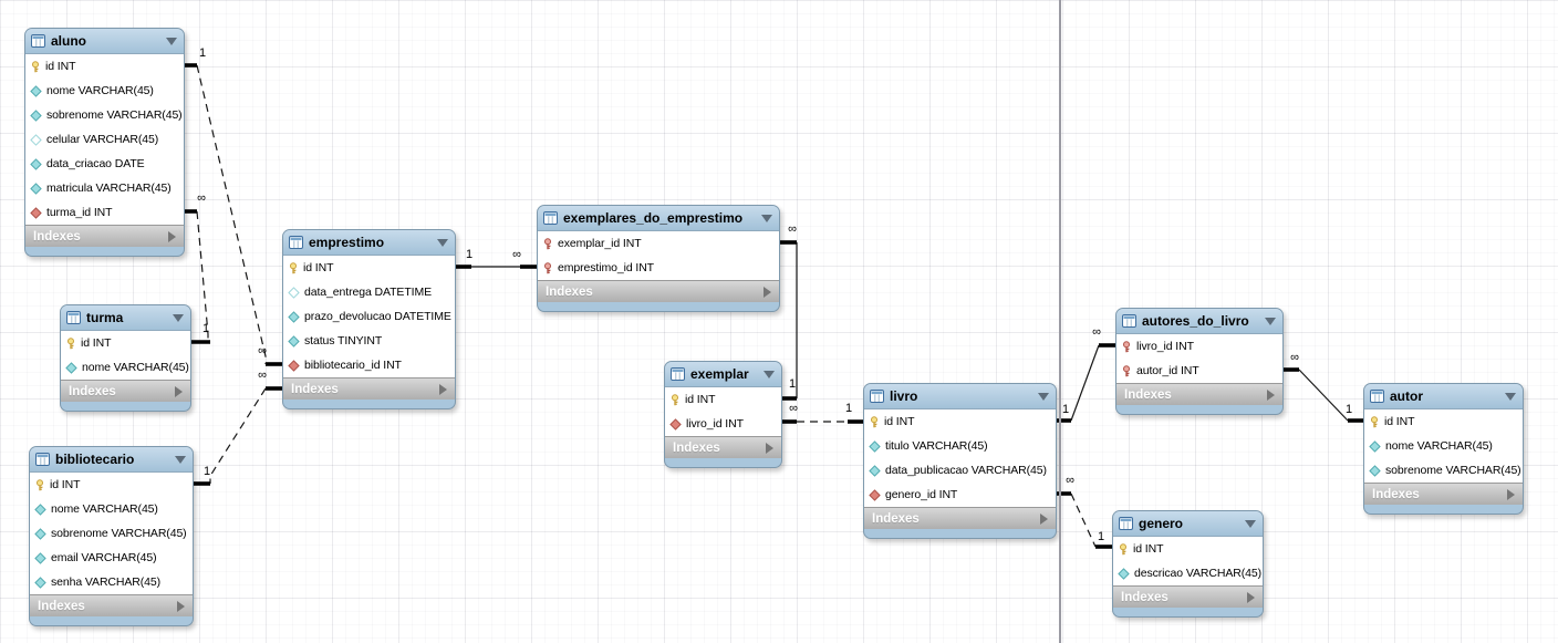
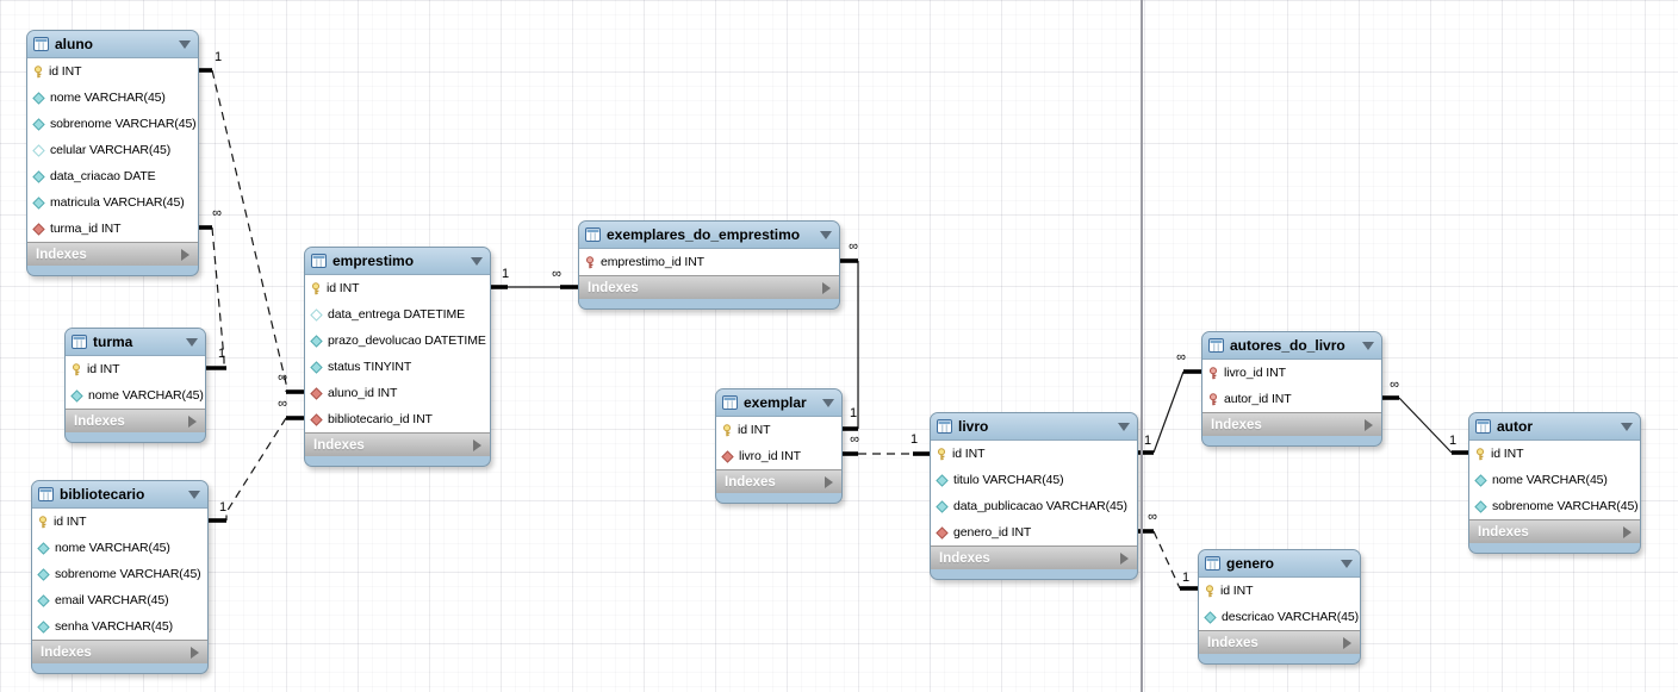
  1
  ∞
  ∞
  1
  ∞
  1
  1
  ∞
  ∞
  1
  ∞
  1
  1
  ∞
  ∞
  1
  ∞
  1
  aluno
  id INT
  nome VARCHAR(45)
  sobrenome VARCHAR(45)
  celular VARCHAR(45)
  data_criacao DATE
  matricula VARCHAR(45)
  turma_id INT
  Indexes
  turma
  id INT
  nome VARCHAR(45)
  Indexes
  bibliotecario
  id INT
  nome VARCHAR(45)
  sobrenome VARCHAR(45)
  email VARCHAR(45)
  senha VARCHAR(45)
  Indexes
  emprestimo
  id INT
  data_entrega DATETIME
  prazo_devolucao DATETIME
  status TINYINT
+ aluno_id INT
  bibliotecario_id INT
  Indexes
  exemplares_do_emprestimo
- exemplar_id INT
  emprestimo_id INT
  Indexes
  exemplar
  id INT
  livro_id INT
  Indexes
  livro
  id INT
  titulo VARCHAR(45)
  data_publicacao VARCHAR(45)
  genero_id INT
  Indexes
  autores_do_livro
  livro_id INT
  autor_id INT
  Indexes
  autor
  id INT
  nome VARCHAR(45)
  sobrenome VARCHAR(45)
  Indexes
  genero
  id INT
  descricao VARCHAR(45)
  Indexes
